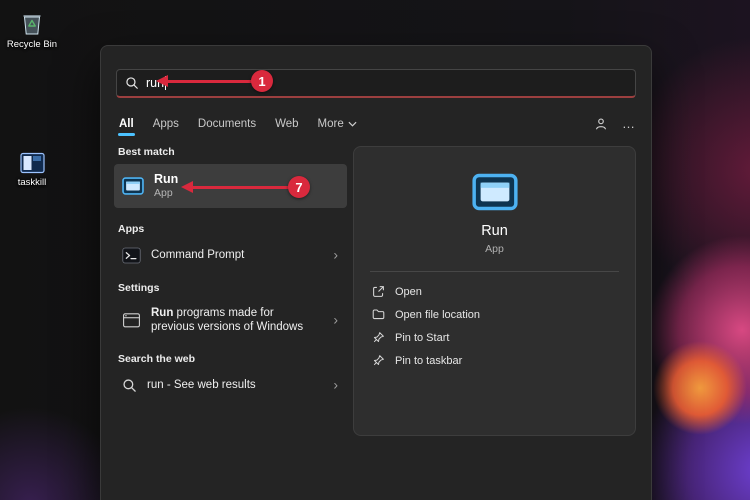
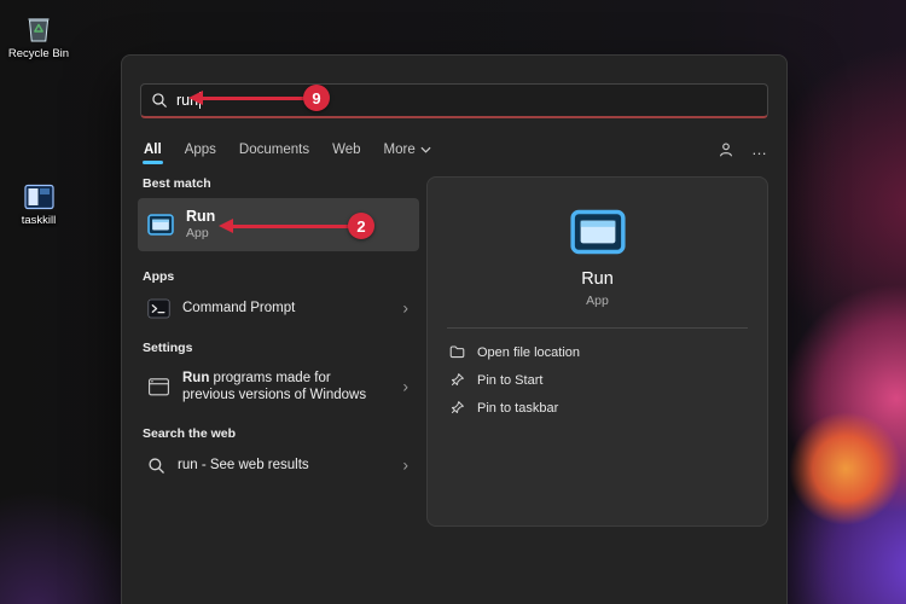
  Recycle Bin
  taskkill
  run
  All
  Apps
  Documents
  Web
  More
  …
  Best match
  Run
  App
  Apps
  Command Prompt
  ›
  Settings
  Run programs made for
  previous versions of Windows
  ›
  Search the web
  run - See web results
  ›
  Run
  App
- Open
  Open file location
  Pin to Start
  Pin to taskbar
- 1
+ 9
- 7
+ 2
